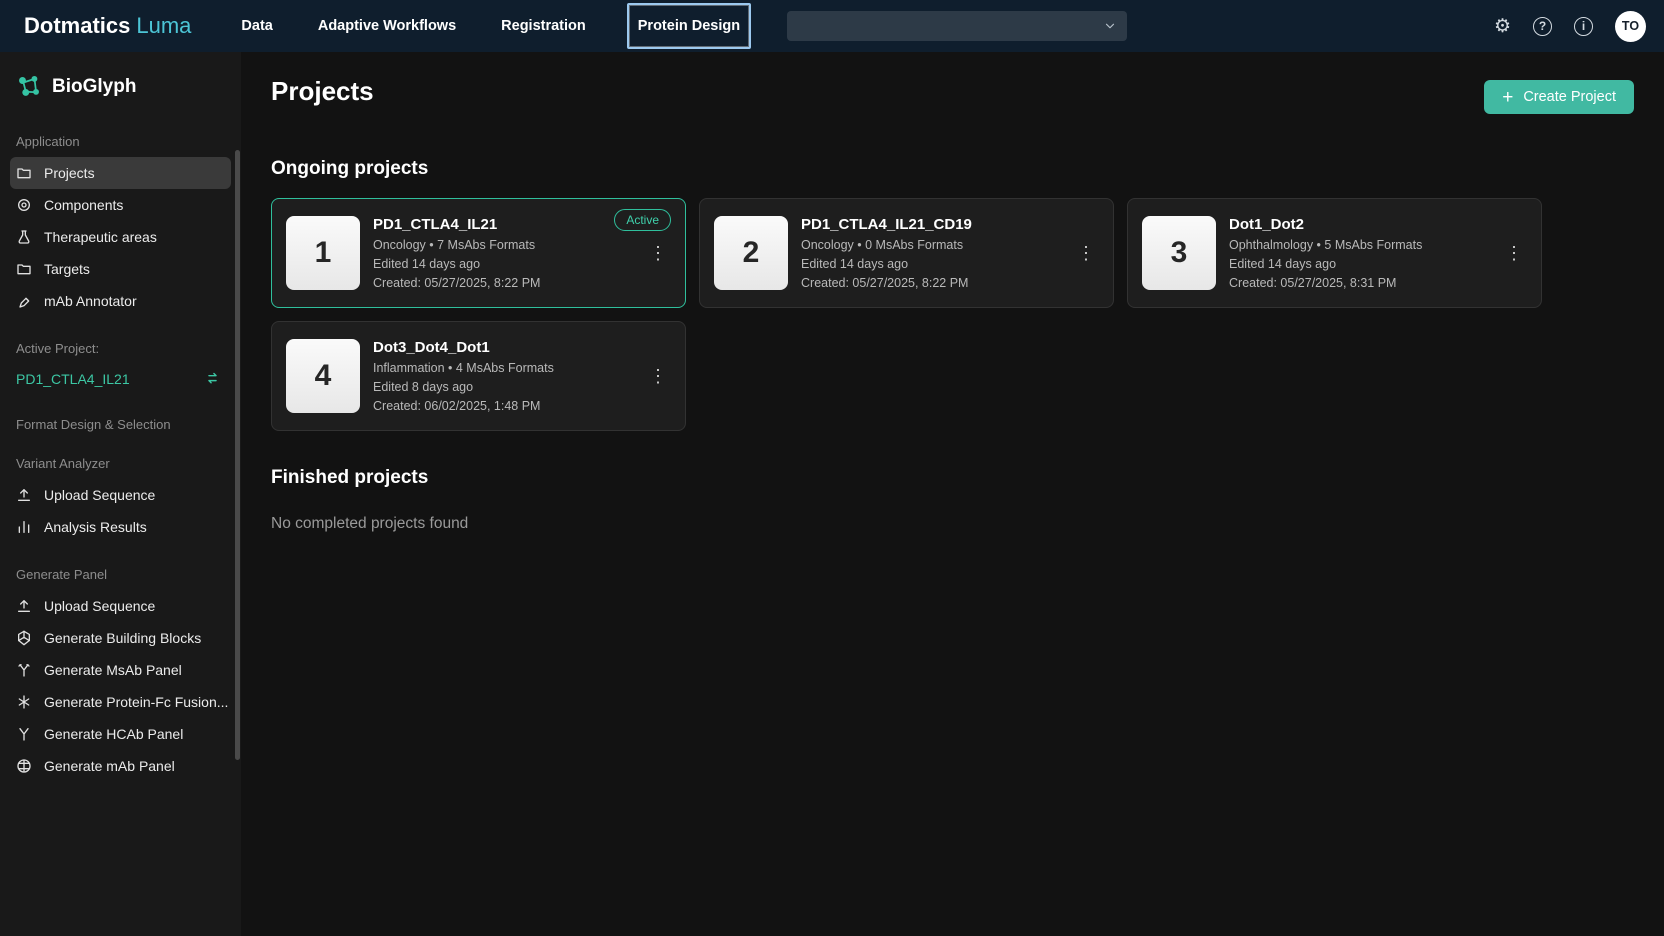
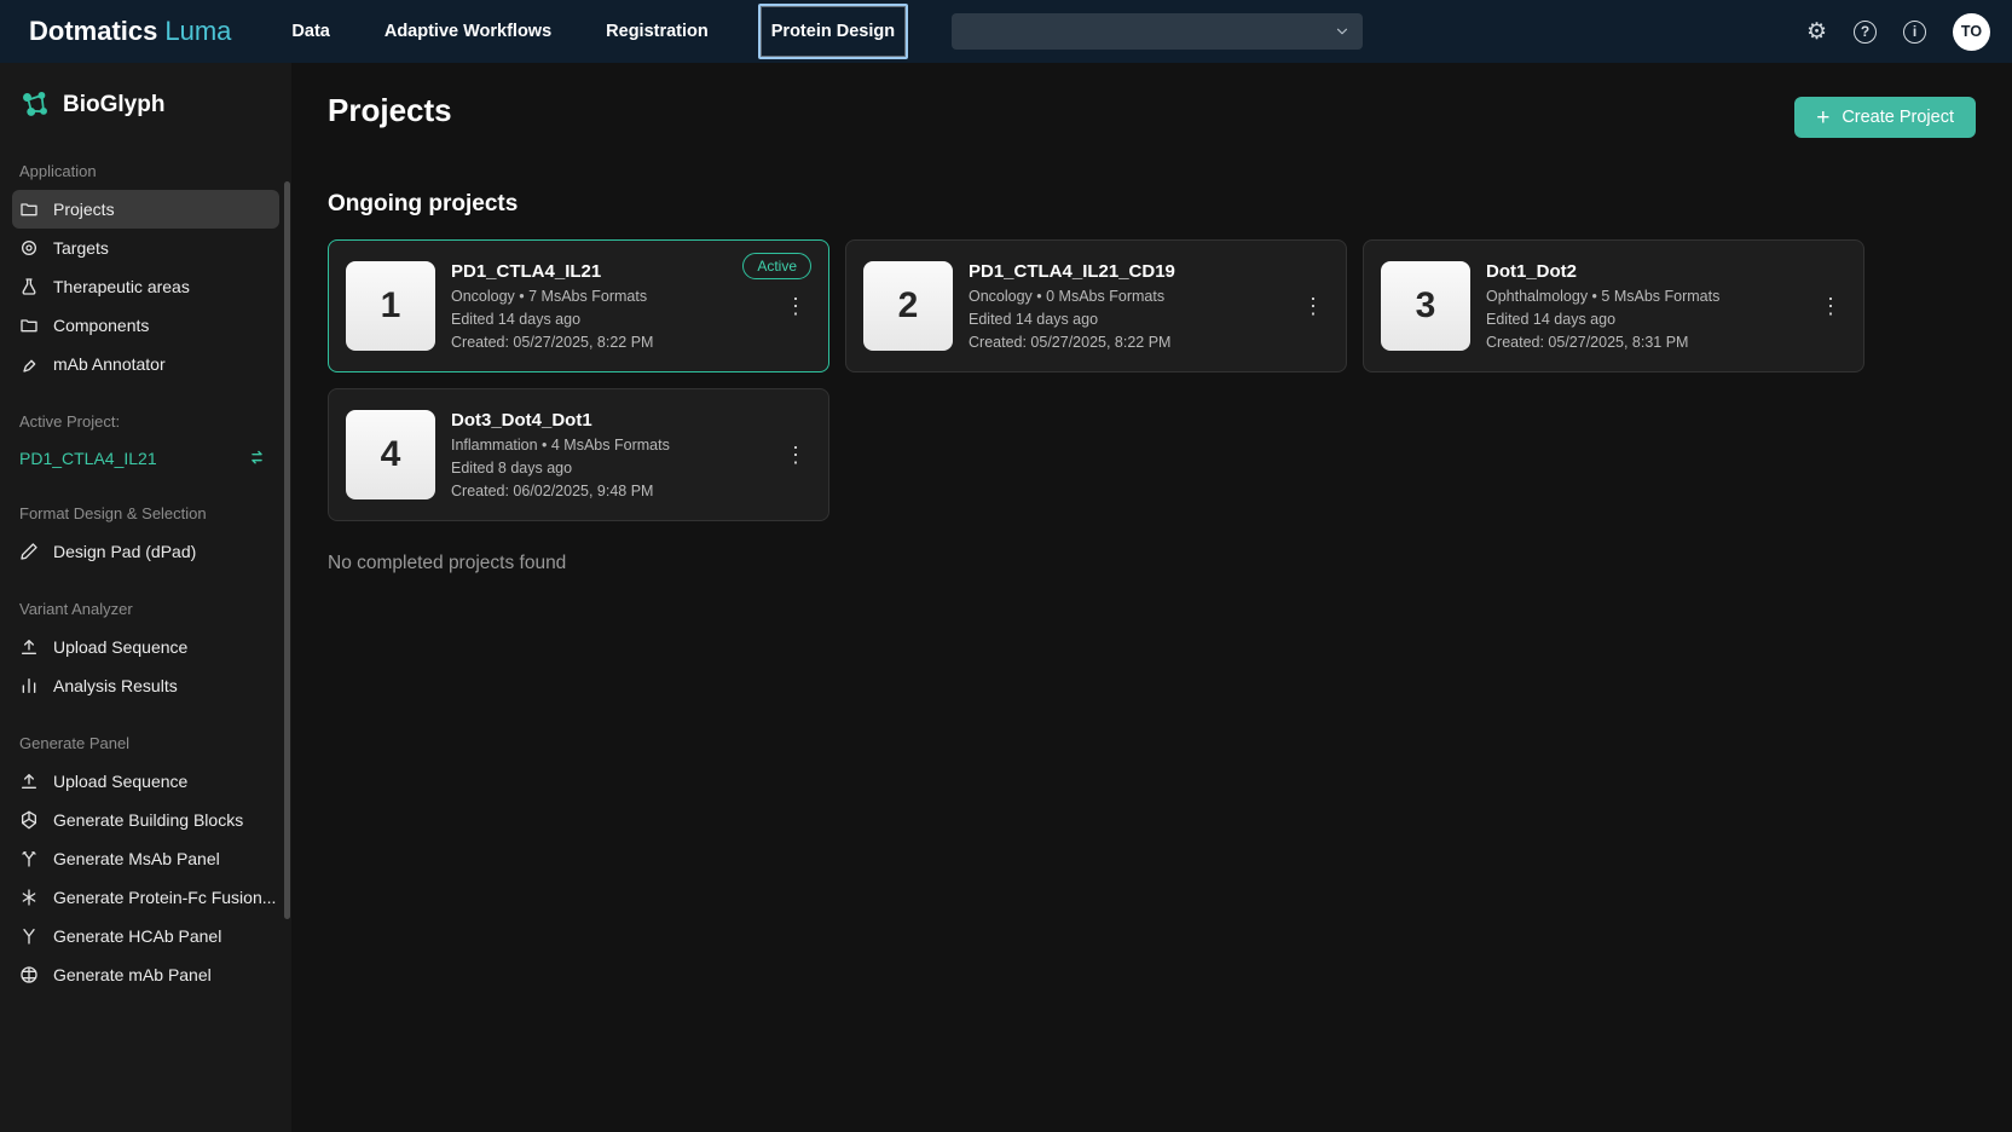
  Dotmatics
  Luma
  Data
  Adaptive Workflows
  Registration
  Protein Design
  ⚙
  ?
  i
  TO
  BioGlyph
  Application
  Projects
- Components
+ Targets
  Therapeutic areas
- Targets
+ Components
  mAb Annotator
  Active Project:
  PD1_CTLA4_IL21
  Format Design & Selection
+ Design Pad (dPad)
  Variant Analyzer
  Upload Sequence
  Analysis Results
  Generate Panel
  Upload Sequence
  Generate Building Blocks
  Generate MsAb Panel
  Generate Protein-Fc Fusion...
  Generate HCAb Panel
  Generate mAb Panel
  Projects
  +
  Create Project
  Ongoing projects
  1
  PD1_CTLA4_IL21
  Oncology • 7 MsAbs Formats
  Edited 14 days ago
  Created: 05/27/2025, 8:22 PM
  Active
  ⋮
  2
  PD1_CTLA4_IL21_CD19
  Oncology • 0 MsAbs Formats
  Edited 14 days ago
  Created: 05/27/2025, 8:22 PM
  ⋮
  3
  Dot1_Dot2
  Ophthalmology • 5 MsAbs Formats
  Edited 14 days ago
  Created: 05/27/2025, 8:31 PM
  ⋮
  4
  Dot3_Dot4_Dot1
  Inflammation • 4 MsAbs Formats
  Edited 8 days ago
- Created: 06/02/2025, 1:48 PM
+ Created: 06/02/2025, 9:48 PM
  ⋮
- Finished projects
  No completed projects found
